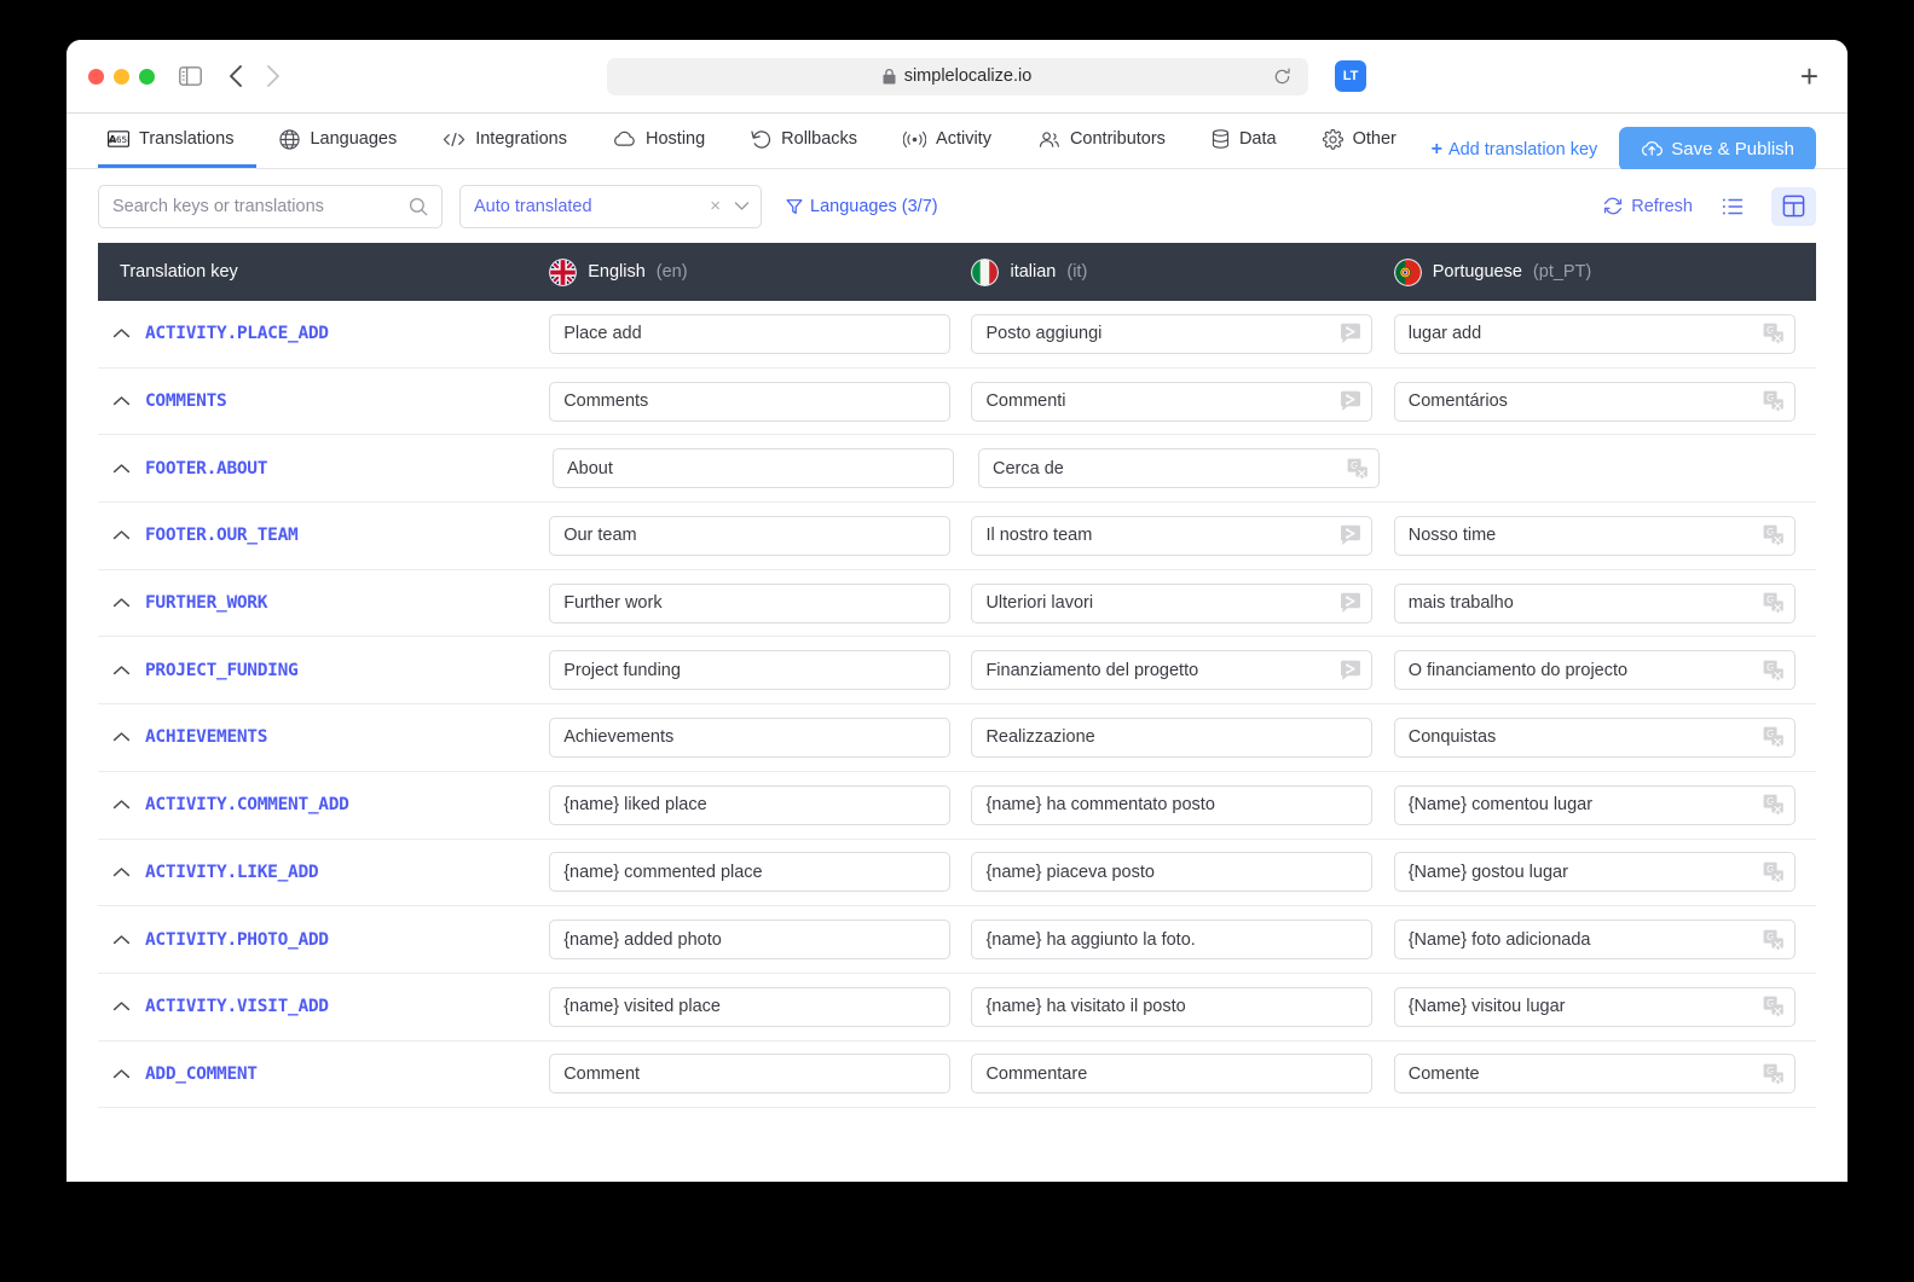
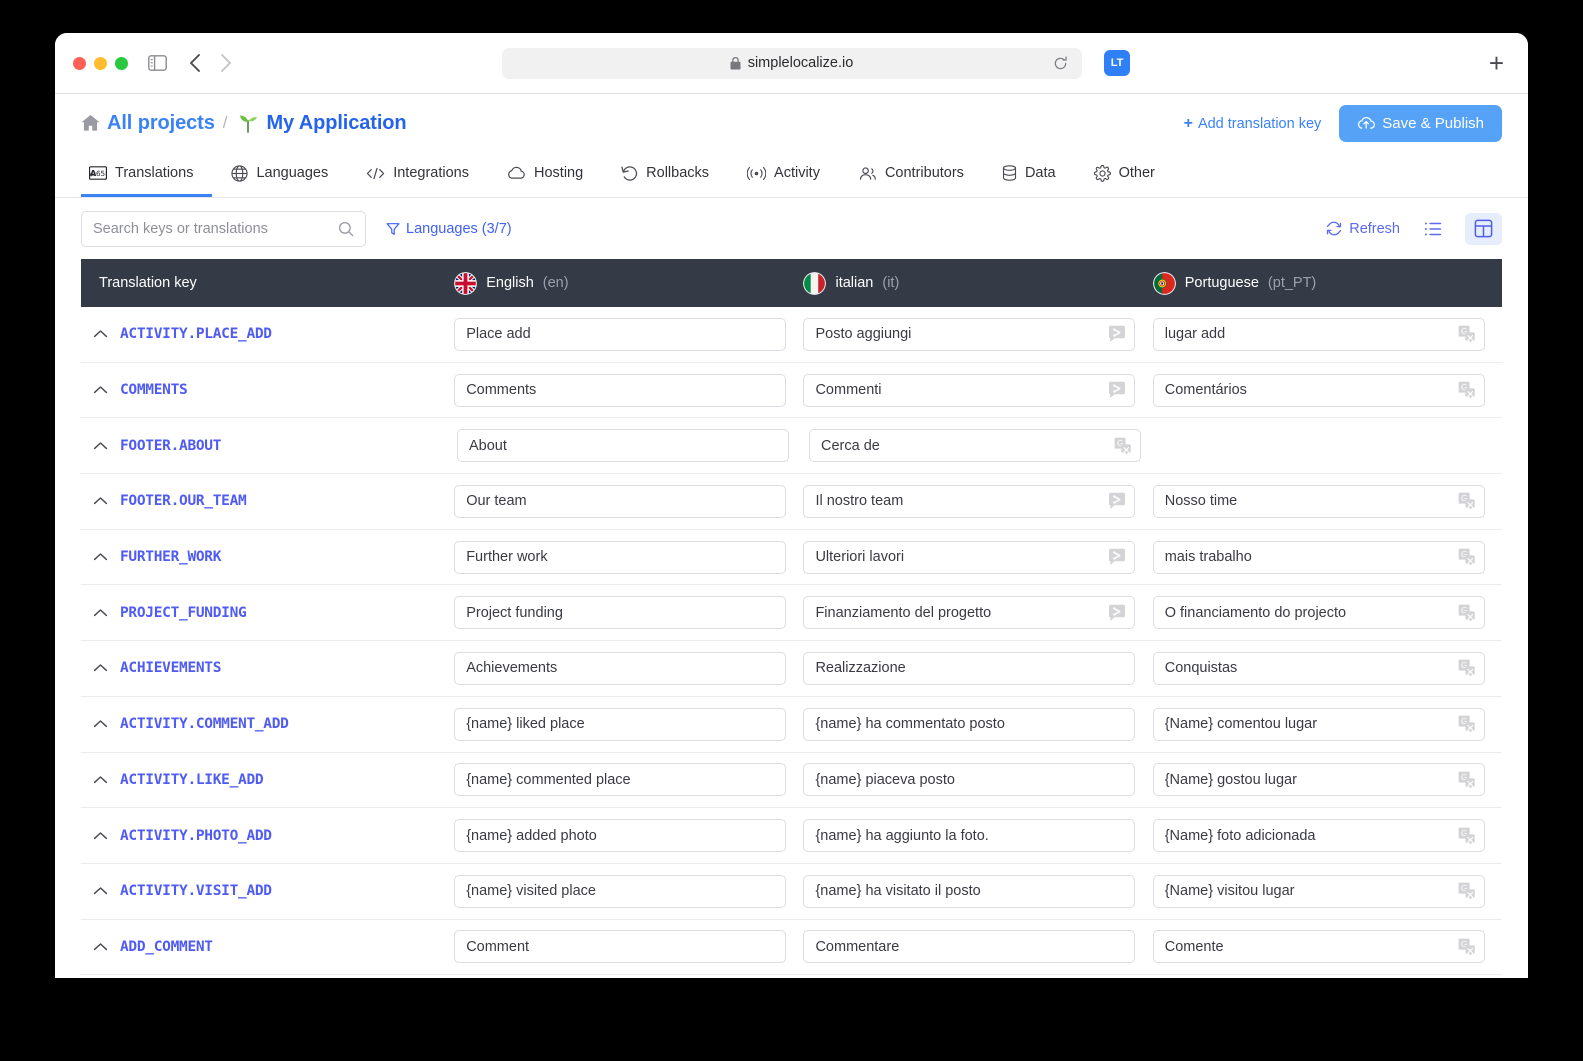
  simplelocalize.io
  LT
  +
+ All projects
+ /
+ My Application
  +
  Add translation key
  Save & Publish
  A
  Translations
  Languages
  Integrations
  Hosting
  Rollbacks
  Activity
  Contributors
  Data
  Other
  Search keys or translations
- Auto translated
- ×
  Languages (3/7)
  Refresh
  Translation key
  English
  (en)
  italian
  (it)
  Portuguese
  (pt_PT)
  ACTIVITY.PLACE_ADD
  Place add
  Posto aggiungi
  lugar add
  G
  COMMENTS
  Comments
  Commenti
  Comentários
  G
  FOOTER.ABOUT
  About
  Cerca de
  G
  FOOTER.OUR_TEAM
  Our team
  Il nostro team
  Nosso time
  G
  FURTHER_WORK
  Further work
  Ulteriori lavori
  mais trabalho
  G
  PROJECT_FUNDING
  Project funding
  Finanziamento del progetto
  O financiamento do projecto
  G
  ACHIEVEMENTS
  Achievements
  Realizzazione
  Conquistas
  G
  ACTIVITY.COMMENT_ADD
  {name} liked place
  {name} ha commentato posto
  {Name} comentou lugar
  G
  ACTIVITY.LIKE_ADD
  {name} commented place
  {name} piaceva posto
  {Name} gostou lugar
  G
  ACTIVITY.PHOTO_ADD
  {name} added photo
  {name} ha aggiunto la foto.
  {Name} foto adicionada
  G
  ACTIVITY.VISIT_ADD
  {name} visited place
  {name} ha visitato il posto
  {Name} visitou lugar
  G
  ADD_COMMENT
  Comment
  Commentare
  Comente
  G
